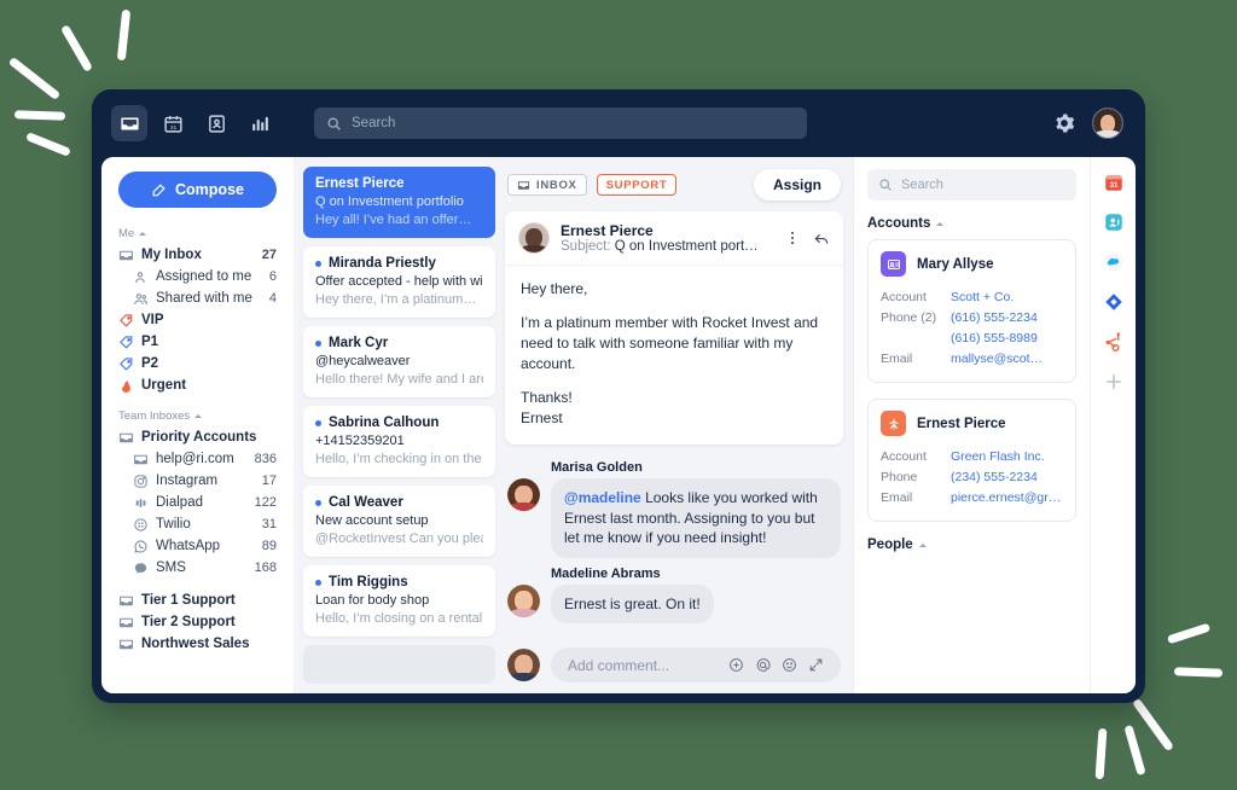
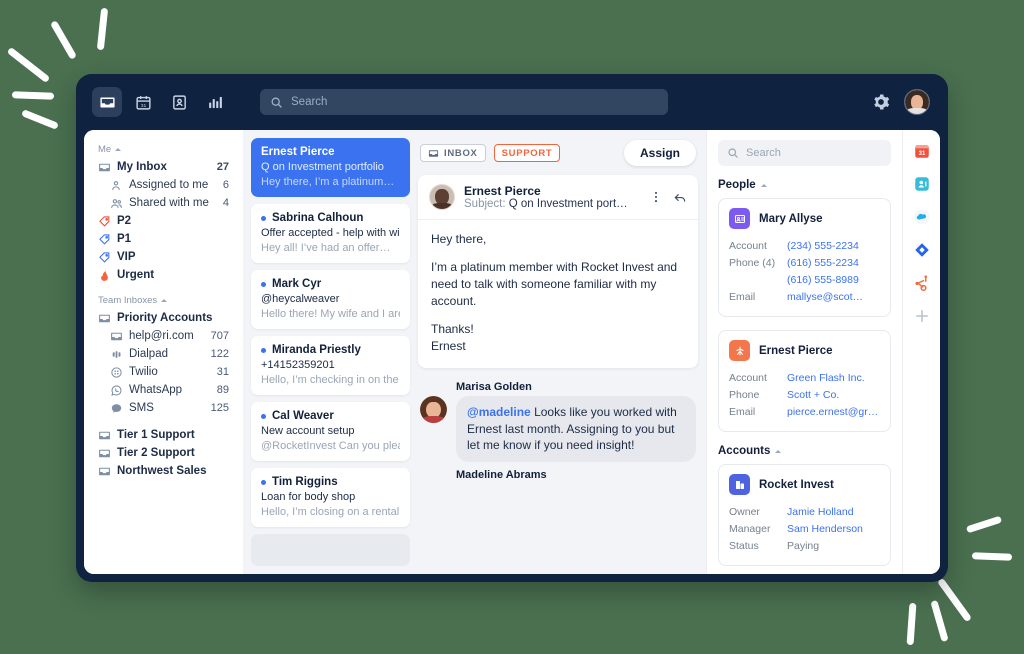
  Search
- Compose
  Me
  My Inbox
  27
  Assigned to me
  6
  Shared with me
  4
- VIP
+ P2
  P1
- P2
+ VIP
  Urgent
  Team Inboxes
  Priority Accounts
  help@ri.com
- 836
+ 707
- Instagram
- 17
  Dialpad
  122
  Twilio
  31
  WhatsApp
  89
  SMS
- 168
+ 125
  Tier 1 Support
  Tier 2 Support
  Northwest Sales
  Ernest Pierce
  Q on Investment portfolio
- Hey all! I’ve had an offer…
+ Hey there, I’m a platinum…
- Miranda Priestly
+ Sabrina Calhoun
  Offer accepted - help with wi
- Hey there, I’m a platinum…
+ Hey all! I’ve had an offer…
  Mark Cyr
  @heycalweaver
  Hello there! My wife and I ar
- Sabrina Calhoun
+ Miranda Priestly
  +14152359201
  Hello, I’m checking in on the
  Cal Weaver
  New account setup
  @RocketInvest Can you ple
  Tim Riggins
  Loan for body shop
  Hello, I’m closing on a rental
  INBOX
  SUPPORT
  Assign
  Ernest Pierce
  Subject: Q on Investment port…
  Hey there,
  I’m a platinum member with Rocket Invest and need to talk with someone familiar with my account.
  Thanks!
  Ernest
  Marisa Golden
  @madeline Looks like you worked with Ernest last month. Assigning to you but let me know if you need insight!
  Madeline Abrams
- Ernest is great. On it!
- Add comment...
  Search
- Accounts
+ People
  Mary Allyse
  Account
- Scott + Co.
+ (234) 555-2234
- Phone (2)
+ Phone (4)
  (616) 555-2234
  (616) 555-8989
  Email
  mallyse@scot…
  Ernest Pierce
  Account
  Green Flash Inc.
  Phone
- (234) 555-2234
+ Scott + Co.
  Email
  pierce.ernest@gr…
- People
+ Accounts
+ Rocket Invest
+ Owner
+ Jamie Holland
+ Manager
+ Sam Henderson
+ Status
+ Paying
